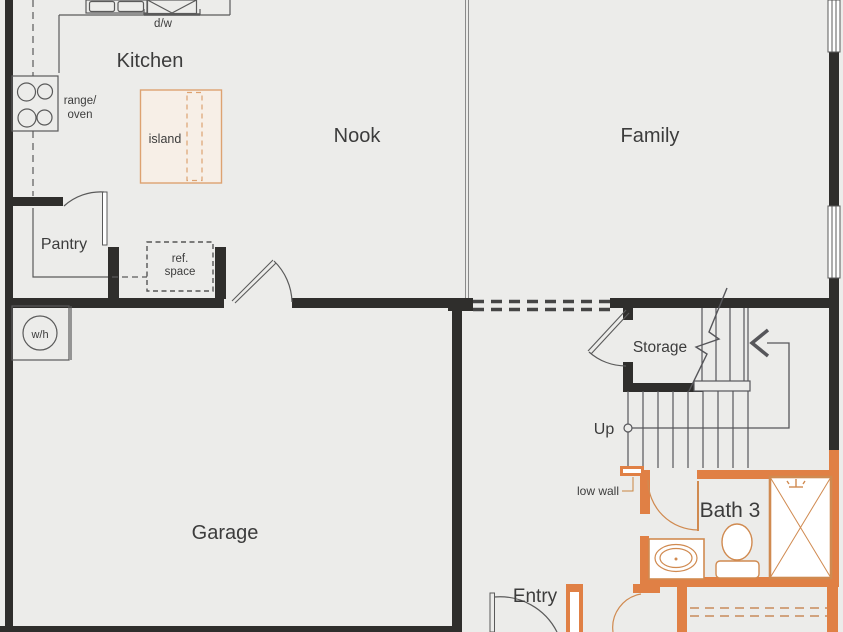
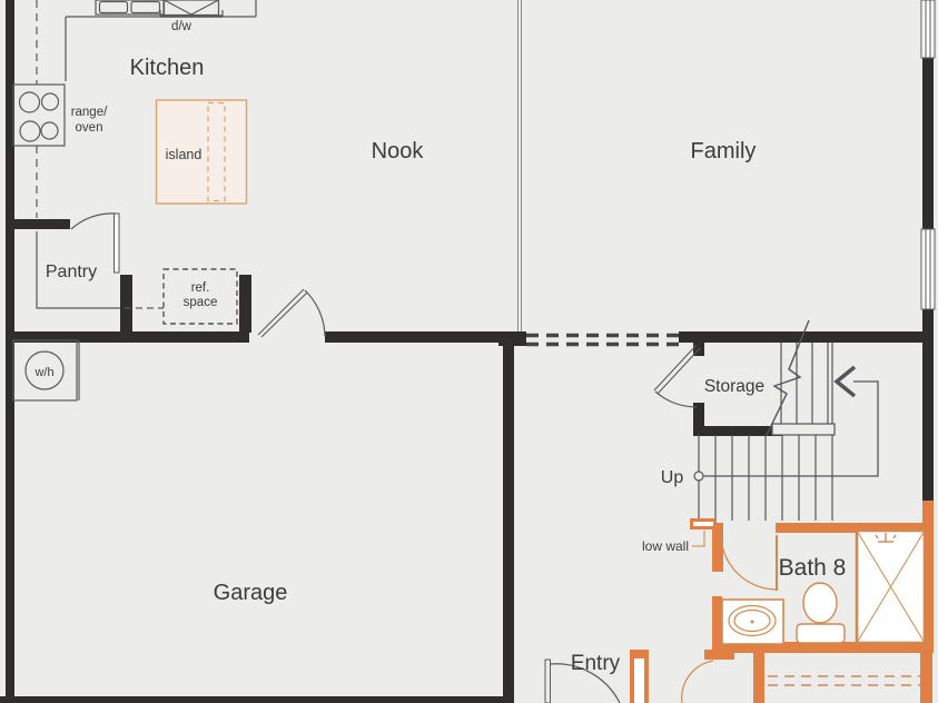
  Kitchen
  Nook
  Family
  Pantry
  Garage
  Storage
  Entry
- Bath 3
+ Bath 8
  Up
  low wall
  island
  d/w
  range/
  oven
  ref.
  space
  w/h
